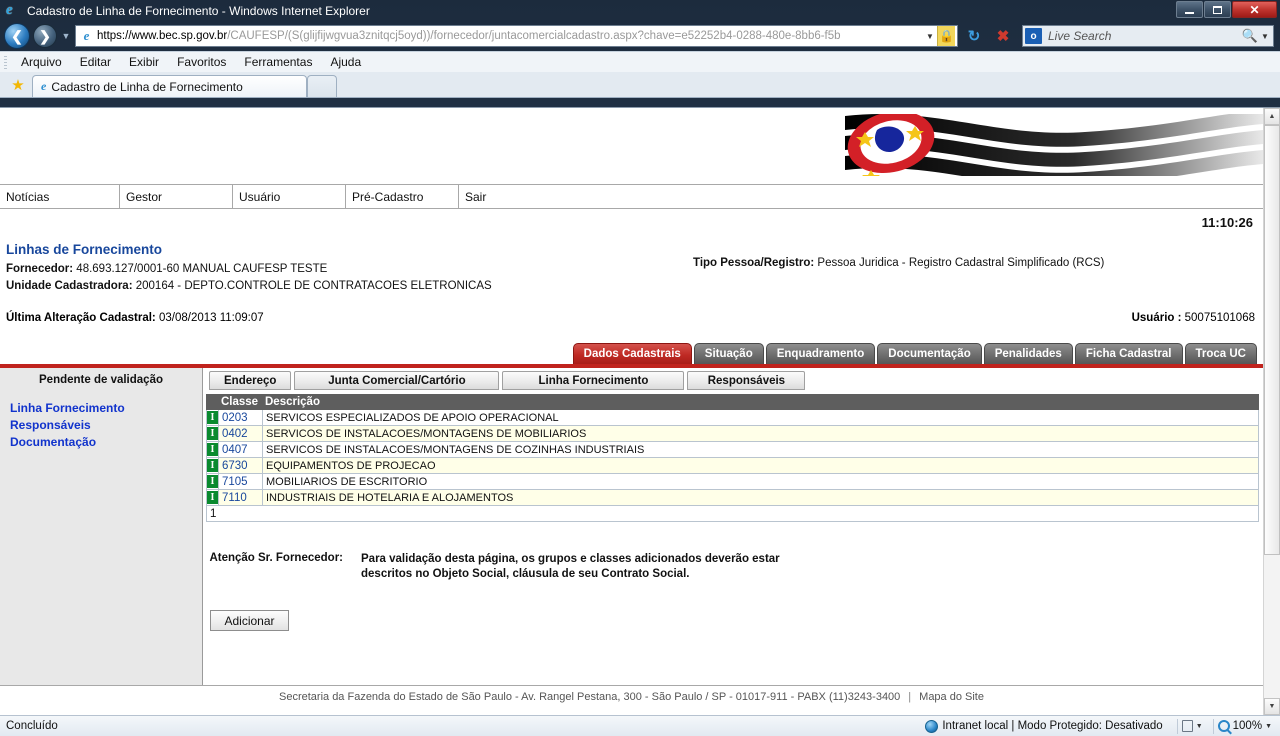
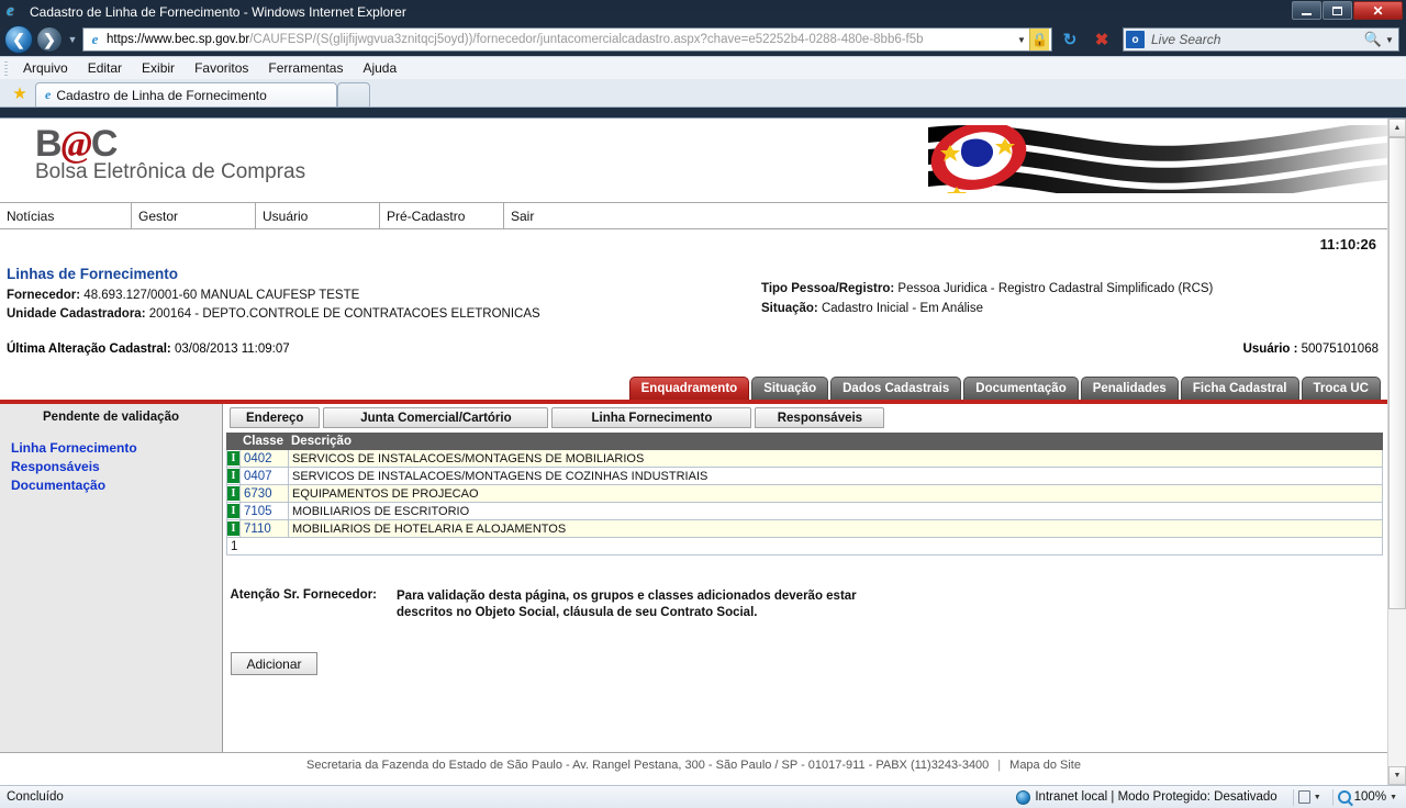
  e
  Cadastro de Linha de Fornecimento - Windows Internet Explorer
  ✕
  ❮
  ❯
  ▼
  e
  https://www.bec.sp.gov.br/CAUFESP/(S(glijfijwgvua3znitqcj5oyd))/fornecedor/juntacomercialcadastro.aspx?chave=e52252b4-0288-480e-8bb6-f5b
  ▼
  🔒
  ↻
  ✖
  o
  Live Search
  🔍
  ▼
  Arquivo
  Editar
  Exibir
  Favoritos
  Ferramentas
  Ajuda
  ★
  e
  Cadastro de Linha de Fornecimento
+ B@C
+ Bolsa Eletrônica de Compras
  Notícias
  Gestor
  Usuário
  Pré-Cadastro
  Sair
  11:10:26
  Linhas de Fornecimento
  Fornecedor: 48.693.127/0001-60 MANUAL CAUFESP TESTE
  Unidade Cadastradora: 200164 - DEPTO.CONTROLE DE CONTRATACOES ELETRONICAS
  Tipo Pessoa/Registro: Pessoa Juridica - Registro Cadastral Simplificado (RCS)
+ Situação: Cadastro Inicial - Em Análise
  Última Alteração Cadastral: 03/08/2013 11:09:07
  Usuário : 50075101068
- Dados Cadastrais
+ Enquadramento
  Situação
- Enquadramento
+ Dados Cadastrais
  Documentação
  Penalidades
  Ficha Cadastral
  Troca UC
  Pendente de validação
  Linha Fornecimento
  Responsáveis
  Documentação
  Endereço
  Junta Comercial/Cartório
  Linha Fornecimento
  Responsáveis
  	Classe	Descrição
- I	0203	SERVICOS ESPECIALIZADOS DE APOIO OPERACIONAL
  I	0402	SERVICOS DE INSTALACOES/MONTAGENS DE MOBILIARIOS
  I	0407	SERVICOS DE INSTALACOES/MONTAGENS DE COZINHAS INDUSTRIAIS
  I	6730	EQUIPAMENTOS DE PROJECAO
  I	7105	MOBILIARIOS DE ESCRITORIO
- I	7110	INDUSTRIAIS DE HOTELARIA E ALOJAMENTOS
+ I	7110	MOBILIARIOS DE HOTELARIA E ALOJAMENTOS
  1
  Atenção Sr. Fornecedor:
  Para validação desta página, os grupos e classes adicionados deverão estar descritos no Objeto Social, cláusula de seu Contrato Social.
  Adicionar
  Secretaria da Fazenda do Estado de São Paulo - Av. Rangel Pestana, 300 - São Paulo / SP - 01017-911 - PABX (11)3243-3400
  |
  Mapa do Site
  Concluído
  Intranet local | Modo Protegido: Desativado
  100%
